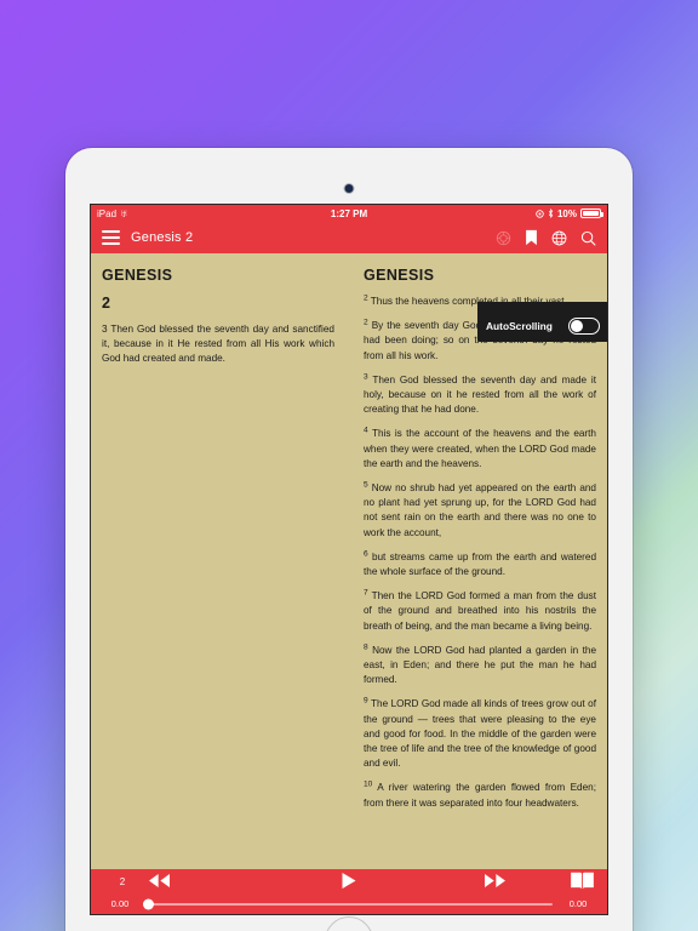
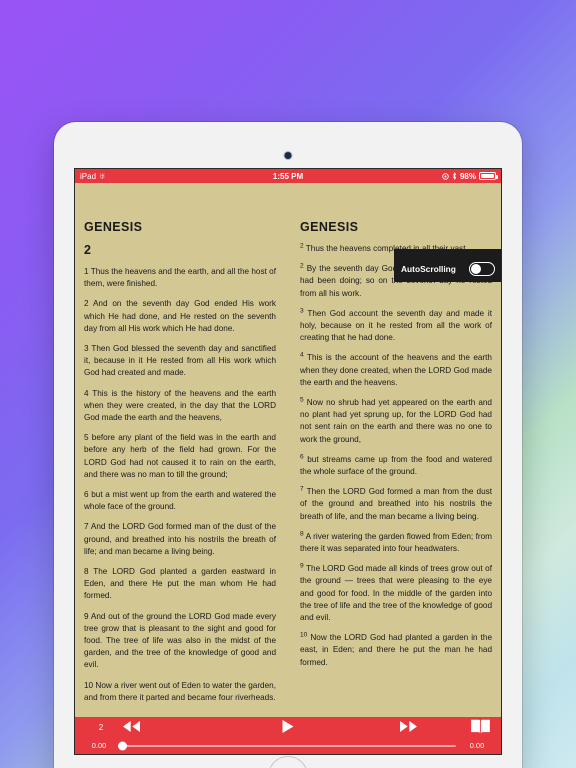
  iPad
  ♅
- 1:27 PM
+ 1:55 PM
- 10%
+ 98%
- Genesis 2
  GENESIS
  2
+ 1 Thus the heavens and the earth, and all the host of them, were finished.
+ 2 And on the seventh day God ended His work which He had done, and He rested on the seventh day from all His work which He had done.
  3 Then God blessed the seventh day and sanctified it, because in it He rested from all His work which God had created and made.
+ 4 This is the history of the heavens and the earth when they were created, in the day that the LORD God made the earth and the heavens,
+ 5 before any plant of the field was in the earth and before any herb of the field had grown. For the LORD God had not caused it to rain on the earth, and there was no man to till the ground;
+ 6 but a mist went up from the earth and watered the whole face of the ground.
+ 7 And the LORD God formed man of the dust of the ground, and breathed into his nostrils the breath of life; and man became a living being.
+ 8 The LORD God planted a garden eastward in Eden, and there He put the man whom He had formed.
+ 9 And out of the ground the LORD God made every tree grow that is pleasant to the sight and good for food. The tree of life was also in the midst of the garden, and the tree of the knowledge of good and evil.
+ 10 Now a river went out of Eden to water the garden, and from there it parted and became four riverheads.
  GENESIS
- Then God blessed the seventh day and made it holy, because on it he rested from all the work of creating that he had done.
+ Then God account the seventh day and made it holy, because on it he rested from all the work of creating that he had done.
- This is the account of the heavens and the earth when they were created, when the LORD God made the earth and the heavens.
+ This is the account of the heavens and the earth when they done created, when the LORD God made the earth and the heavens.
- Now no shrub had yet appeared on the earth and no plant had yet sprung up, for the LORD God had not sent rain on the earth and there was no one to work the account,
+ Now no shrub had yet appeared on the earth and no plant had yet sprung up, for the LORD God had not sent rain on the earth and there was no one to work the ground,
- but streams came up from the earth and watered the whole surface of the ground.
+ but streams came up from the food and watered the whole surface of the ground.
- Then the LORD God formed a man from the dust of the ground and breathed into his nostrils the breath of being, and the man became a living being.
+ Then the LORD God formed a man from the dust of the ground and breathed into his nostrils the breath of life, and the man became a living being.
- Now the LORD God had planted a garden in the east, in Eden; and there he put the man he had formed.
+ A river watering the garden flowed from Eden; from there it was separated into four headwaters.
- The LORD God made all kinds of trees grow out of the ground — trees that were pleasing to the eye and good for food. In the middle of the garden were the tree of life and the tree of the knowledge of good and evil.
+ The LORD God made all kinds of trees grow out of the ground — trees that were pleasing to the eye and good for food. In the middle of the garden into the tree of life and the tree of the knowledge of good and evil.
- A river watering the garden flowed from Eden; from there it was separated into four headwaters.
+ Now the LORD God had planted a garden in the east, in Eden; and there he put the man he had formed.
  AutoScrolling
  2
  0.00
  0.00
